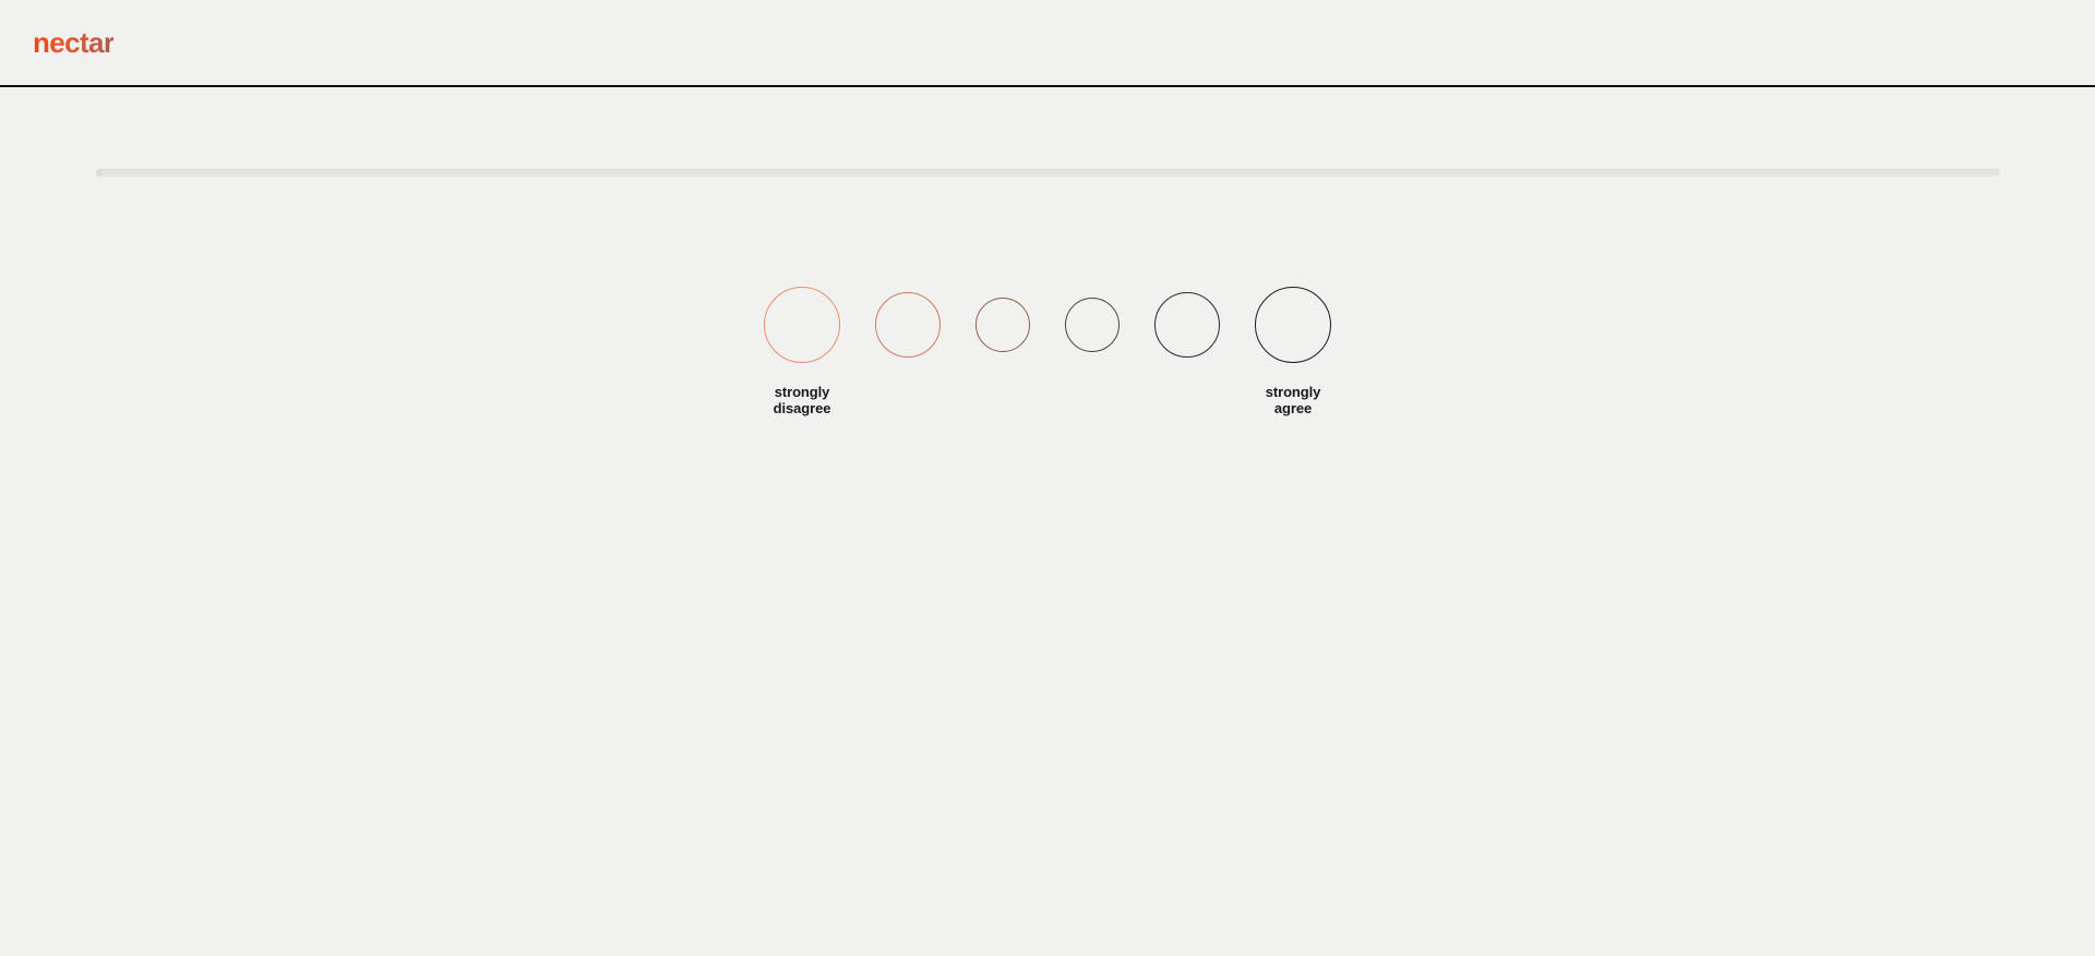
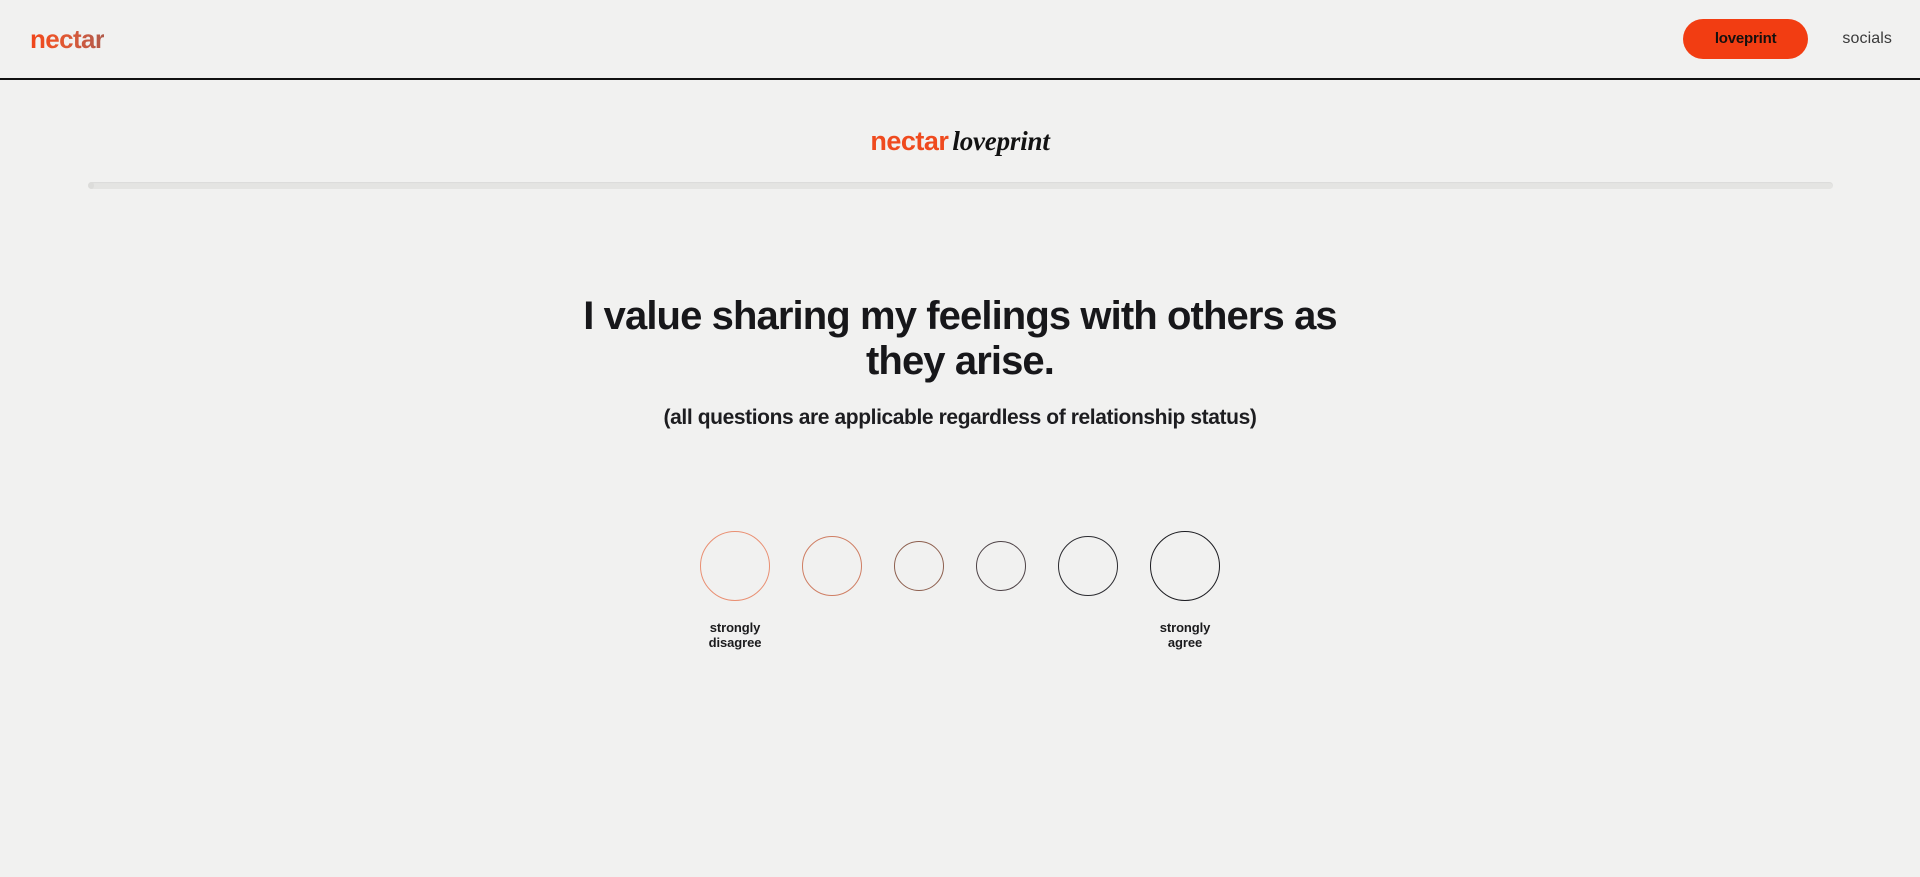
  nectar
+ loveprint
+ socials
+ nectar loveprint
+ I value sharing my feelings with others as they arise.
+ (all questions are applicable regardless of relationship status)
  strongly
  disagree
  strongly
  agree
